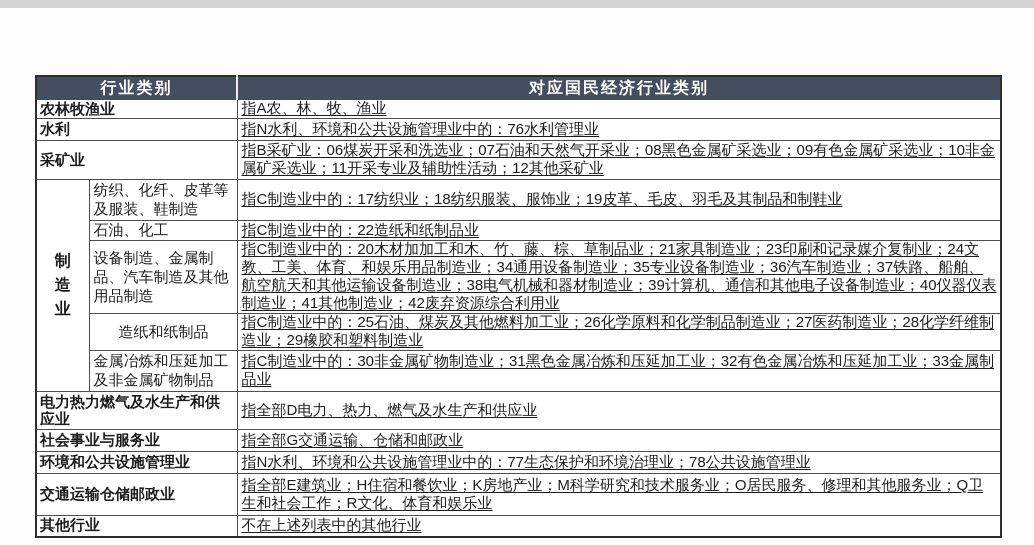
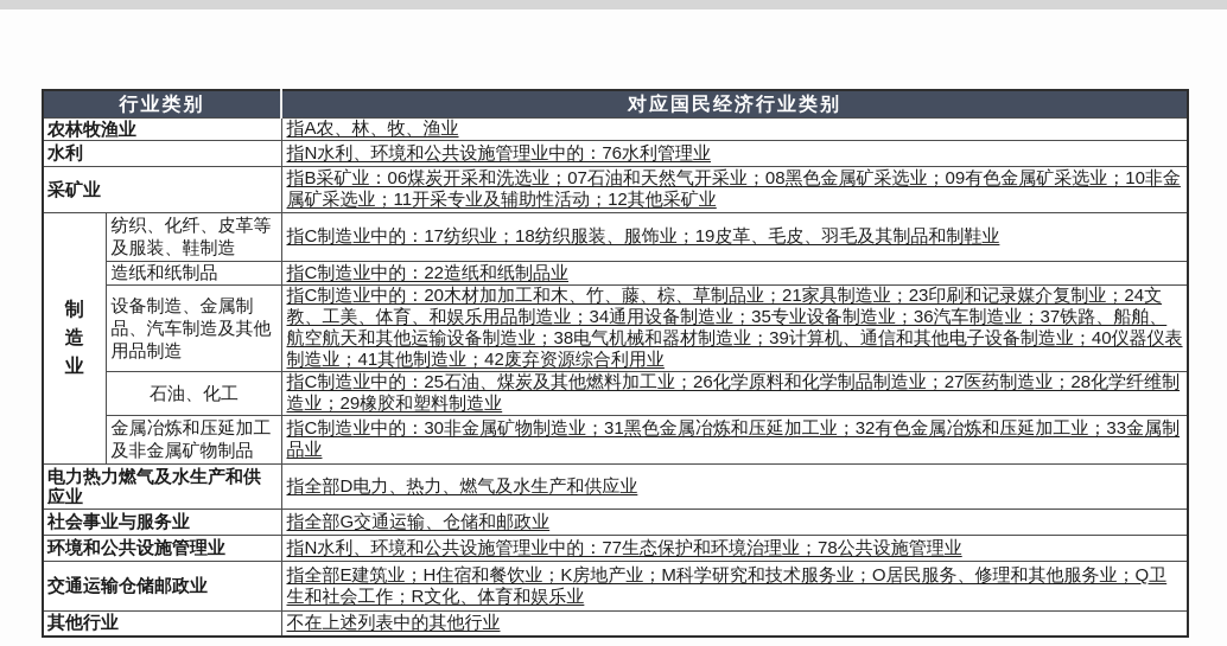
  行业类别	对应国民经济行业类别
  农林牧渔业	指A农、林、牧、渔业
  水利	指N水利、环境和公共设施管理业中的：76水利管理业
  采矿业	指B采矿业：06煤炭开采和洗选业；07石油和天然气开采业；08黑色金属矿采选业；09有色金属矿采选业；10非金属矿采选业；11开采专业及辅助性活动；12其他采矿业
  制造业	纺织、化纤、皮革等及服装、鞋制造	指C制造业中的：17纺织业；18纺织服装、服饰业；19皮革、毛皮、羽毛及其制品和制鞋业
- 石油、化工	指C制造业中的：22造纸和纸制品业
+ 造纸和纸制品	指C制造业中的：22造纸和纸制品业
  设备制造、金属制品、汽车制造及其他用品制造	指C制造业中的：20木材加加工和木、竹、藤、棕、草制品业；21家具制造业；23印刷和记录媒介复制业；24文教、工美、体育、和娱乐用品制造业；34通用设备制造业；35专业设备制造业；36汽车制造业；37铁路、船舶、航空航天和其他运输设备制造业；38电气机械和器材制造业；39计算机、通信和其他电子设备制造业；40仪器仪表制造业；41其他制造业；42废弃资源综合利用业
- 造纸和纸制品	指C制造业中的：25石油、煤炭及其他燃料加工业；26化学原料和化学制品制造业；27医药制造业；28化学纤维制造业；29橡胶和塑料制造业
+ 石油、化工	指C制造业中的：25石油、煤炭及其他燃料加工业；26化学原料和化学制品制造业；27医药制造业；28化学纤维制造业；29橡胶和塑料制造业
  金属冶炼和压延加工及非金属矿物制品	指C制造业中的：30非金属矿物制造业；31黑色金属冶炼和压延加工业；32有色金属冶炼和压延加工业；33金属制品业
  电力热力燃气及水生产和供应业	指全部D电力、热力、燃气及水生产和供应业
  社会事业与服务业	指全部G交通运输、仓储和邮政业
  环境和公共设施管理业	指N水利、环境和公共设施管理业中的：77生态保护和环境治理业；78公共设施管理业
  交通运输仓储邮政业	指全部E建筑业；H住宿和餐饮业；K房地产业；M科学研究和技术服务业；O居民服务、修理和其他服务业；Q卫生和社会工作；R文化、体育和娱乐业
  其他行业	不在上述列表中的其他行业
